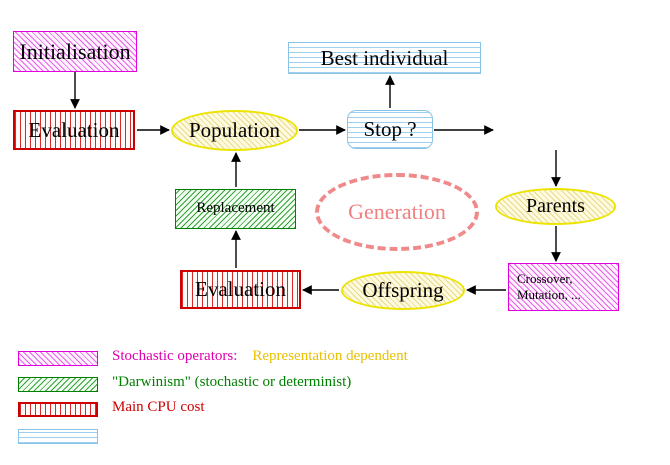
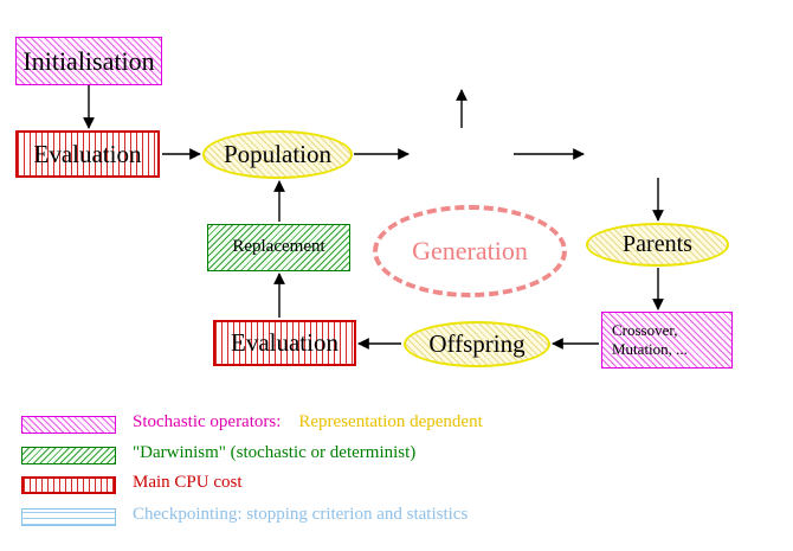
  Initialisation
  Evaluation
  Population
- Best individual
- Stop ?
  Replacement
  Generation
  Parents
  Offspring
  Evaluation
  Crossover,
  Mutation, ...
  Stochastic operators: Representation dependent
  "Darwinism" (stochastic or determinist)
  Main CPU cost
+ Checkpointing: stopping criterion and statistics
